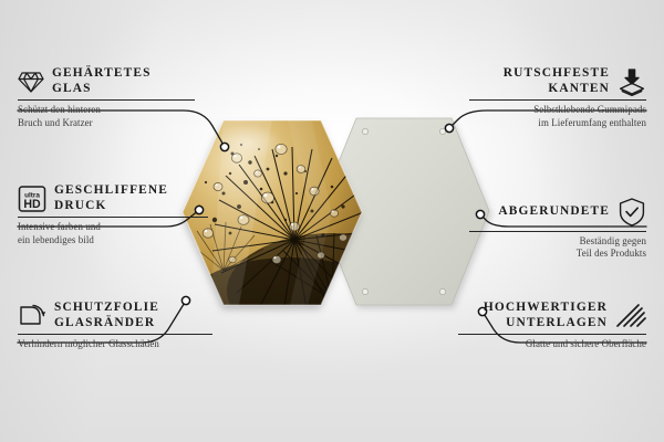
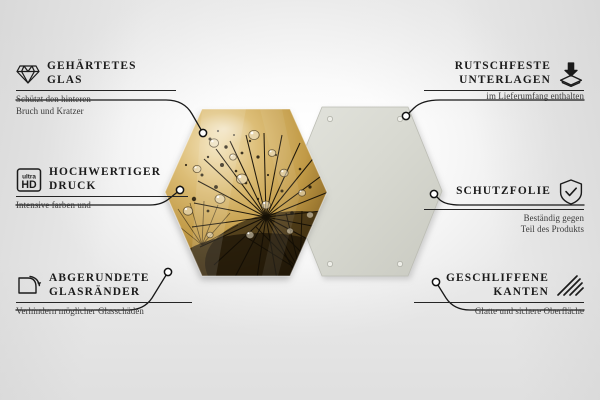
  GEHÄRTETES
  GLAS
  Schützt den hinteren
  Bruch und Kratzer
  HD
- GESCHLIFFENE
+ HOCHWERTIGER
  DRUCK
  Intensive farben und
- ein lebendiges bild
- SCHUTZFOLIE
+ ABGERUNDETE
  GLASRÄNDER
  Verhindern möglicher Glasschäden
  RUTSCHFESTE
- KANTEN
+ UNTERLAGEN
- Selbstklebende Gummipads
  im Lieferumfang enthalten
- ABGERUNDETE
+ SCHUTZFOLIE
  Beständig gegen
  Teil des Produkts
- HOCHWERTIGER
+ GESCHLIFFENE
- UNTERLAGEN
+ KANTEN
  Glatte und sichere Oberfläche
